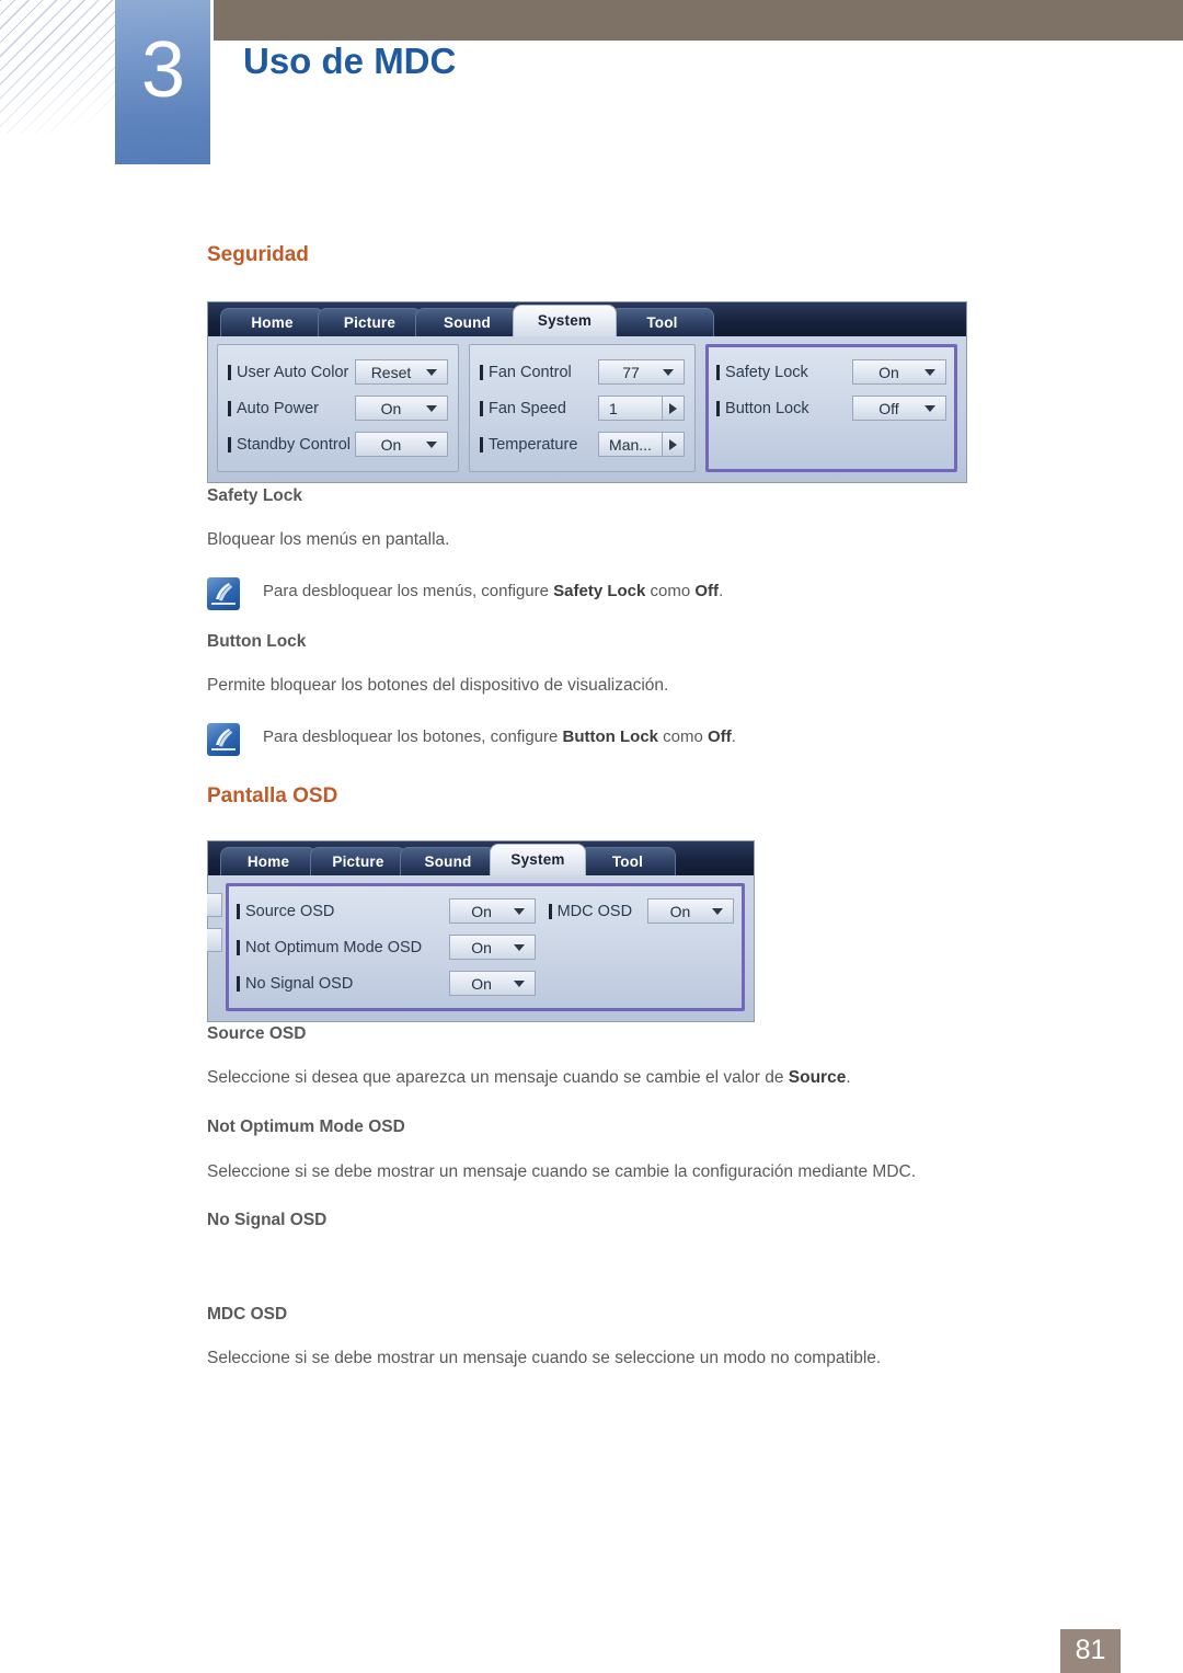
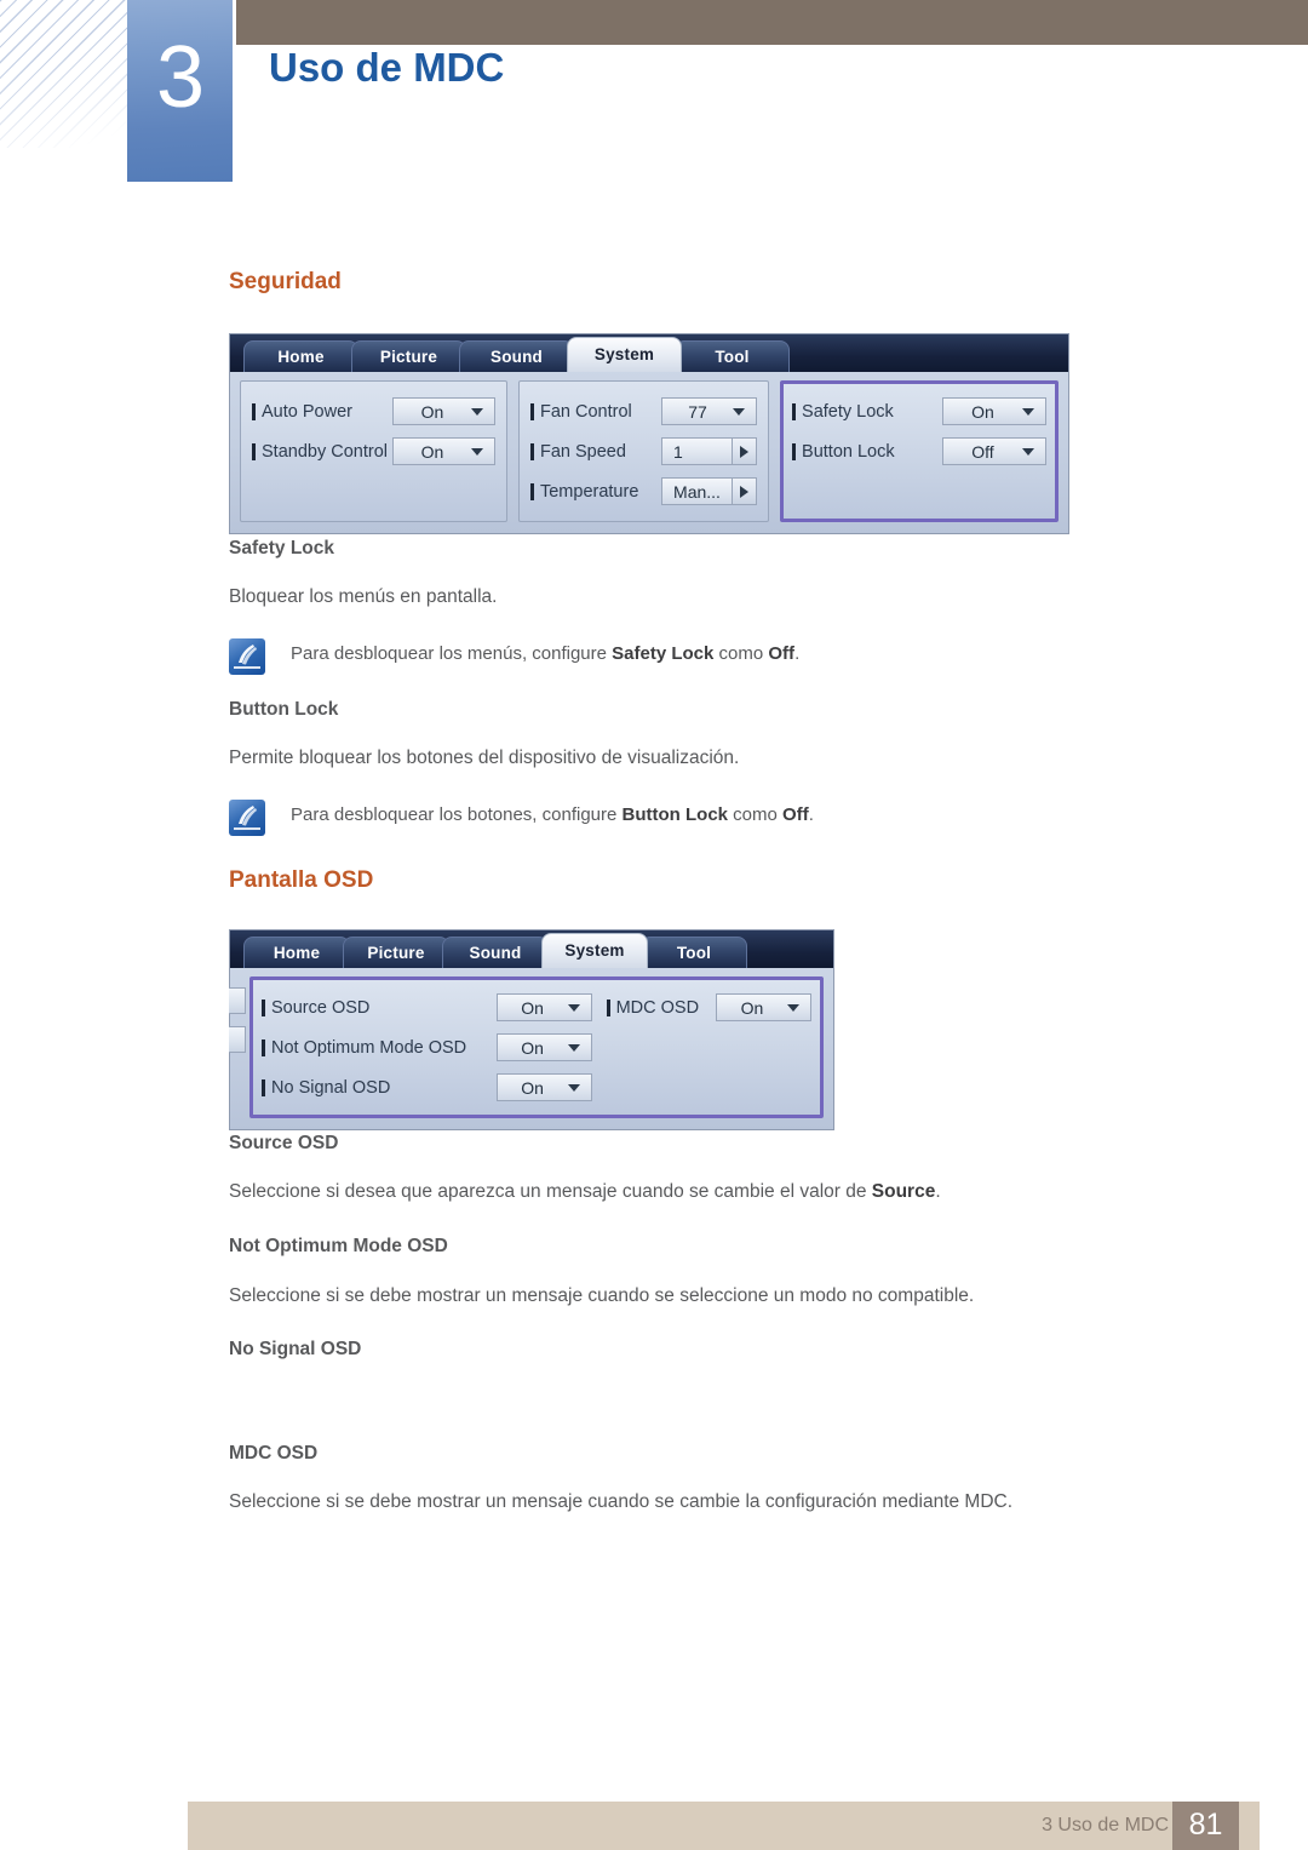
  3
  Uso de MDC
  Seguridad
  Home
  Picture
  Sound
  System
  Tool
- User Auto Color
- Reset
  Auto Power
  On
  Standby Control
  On
  Fan Control
  77
  Fan Speed
  1
  Temperature
  Man...
  Safety Lock
  On
  Button Lock
  Off
  Safety Lock
  Bloquear los menús en pantalla.
  Para desbloquear los menús, configure Safety Lock como Off.
  Button Lock
  Permite bloquear los botones del dispositivo de visualización.
  Para desbloquear los botones, configure Button Lock como Off.
  Pantalla OSD
  Home
  Picture
  Sound
  System
  Tool
  Source OSD
  On
  Not Optimum Mode OSD
  On
  No Signal OSD
  On
  MDC OSD
  On
  Source OSD
  Seleccione si desea que aparezca un mensaje cuando se cambie el valor de Source.
  Not Optimum Mode OSD
- Seleccione si se debe mostrar un mensaje cuando se cambie la configuración mediante MDC.
+ Seleccione si se debe mostrar un mensaje cuando se seleccione un modo no compatible.
  No Signal OSD
  MDC OSD
- Seleccione si se debe mostrar un mensaje cuando se seleccione un modo no compatible.
+ Seleccione si se debe mostrar un mensaje cuando se cambie la configuración mediante MDC.
+ 3 Uso de MDC
  81
